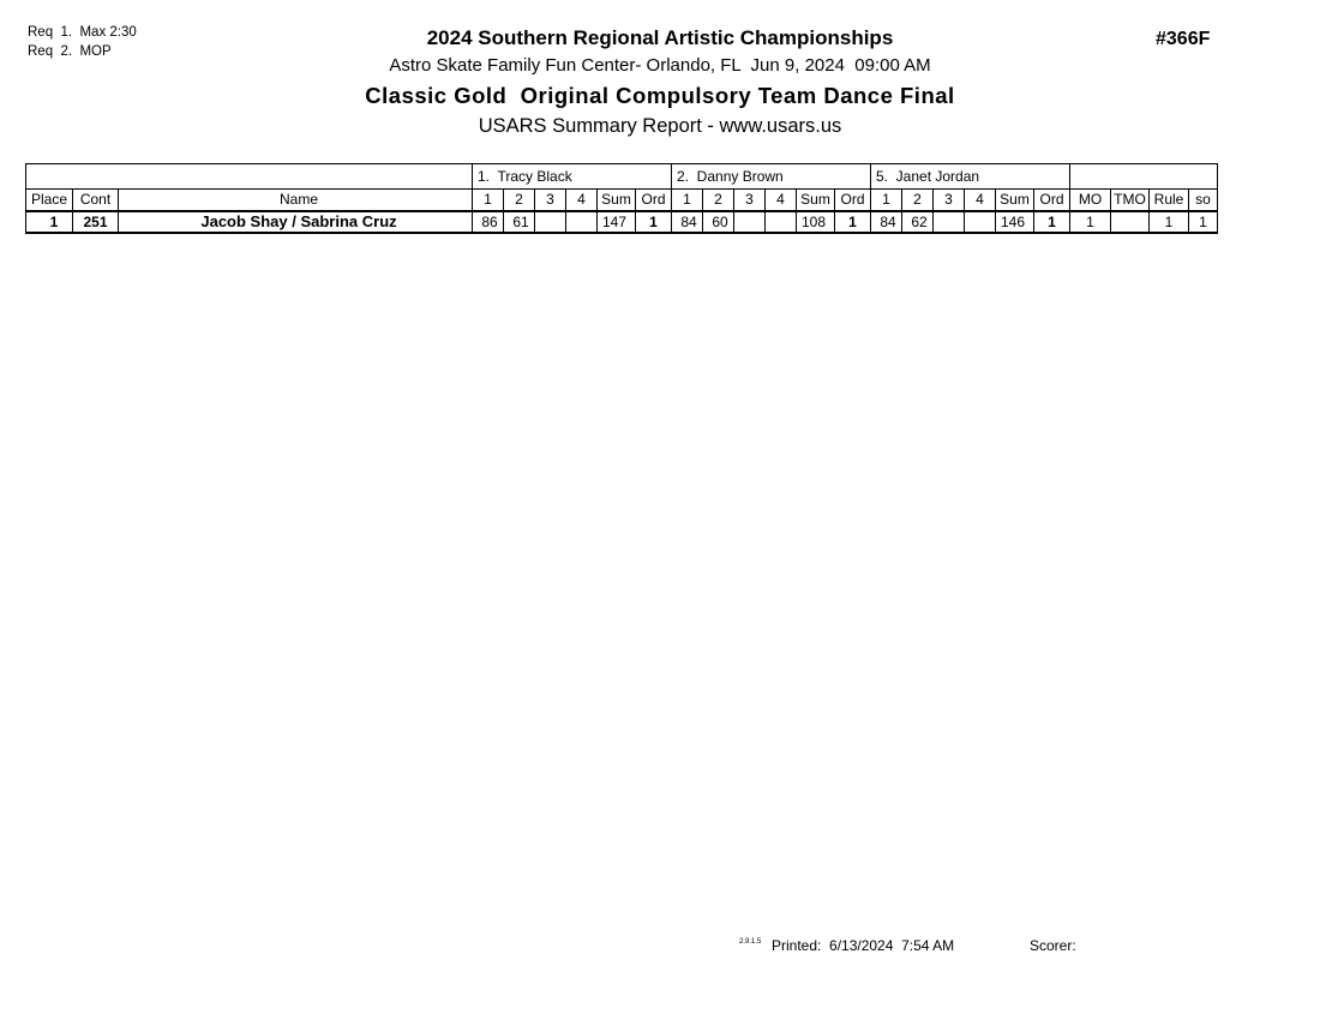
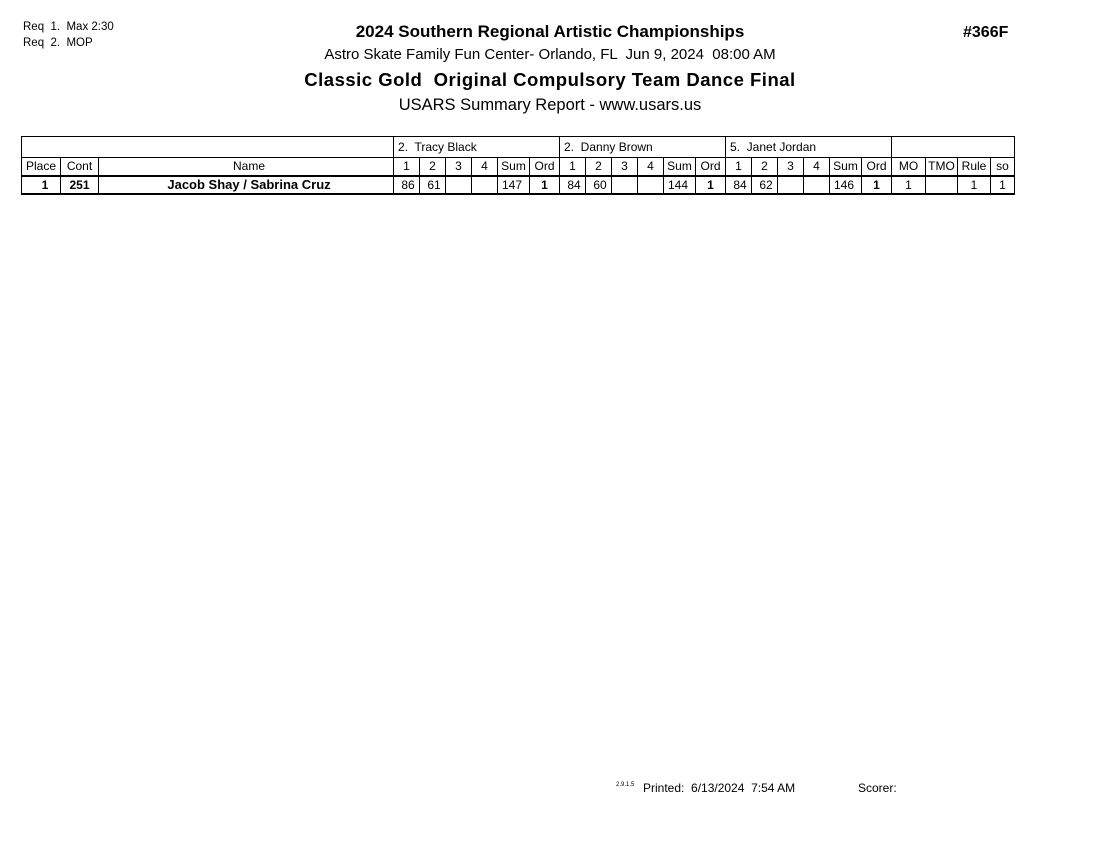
  Req 1. Max 2:30
  Req 2. MOP
  2024 Southern Regional Artistic Championships
- Astro Skate Family Fun Center- Orlando, FL Jun 9, 2024 09:00 AM
+ Astro Skate Family Fun Center- Orlando, FL Jun 9, 2024 08:00 AM
  Classic Gold Original Compulsory Team Dance Final
  USARS Summary Report - www.usars.us
  #366F
- 	1. Tracy Black	2. Danny Brown	5. Janet Jordan
+ 	2. Tracy Black	2. Danny Brown	5. Janet Jordan
  Place	Cont	Name	1	2	3	4	Sum	Ord	1	2	3	4	Sum	Ord	1	2	3	4	Sum	Ord	MO	TMO	Rule	so
- 1	251	Jacob Shay / Sabrina Cruz	86	61			147	1	84	60			108	1	84	62			146	1	1		1	1
+ 1	251	Jacob Shay / Sabrina Cruz	86	61			147	1	84	60			144	1	84	62			146	1	1		1	1
  Printed: 6/13/2024 7:54 AM
  Scorer:
